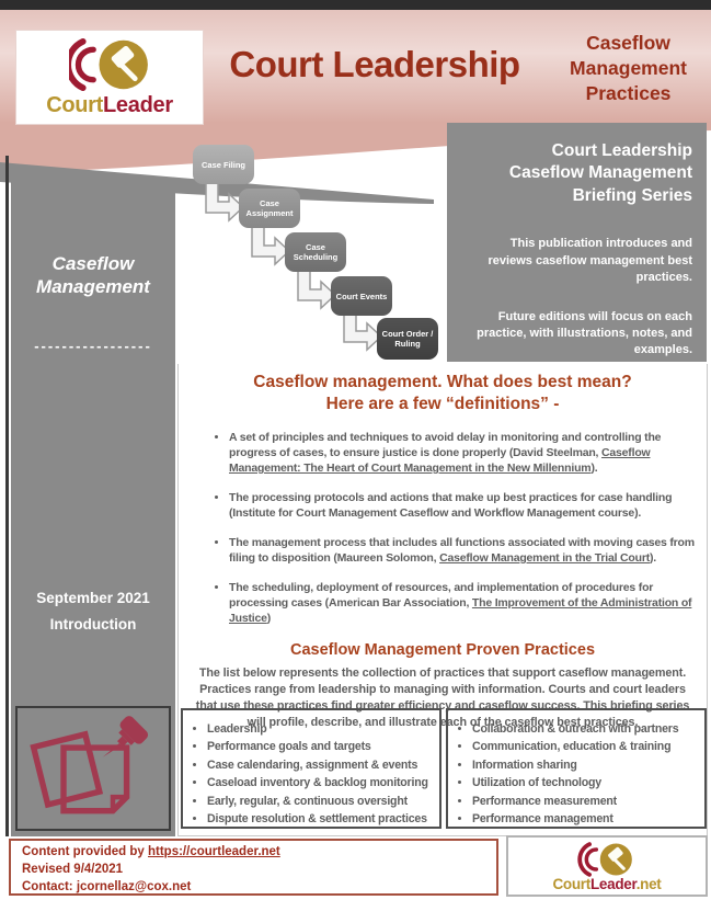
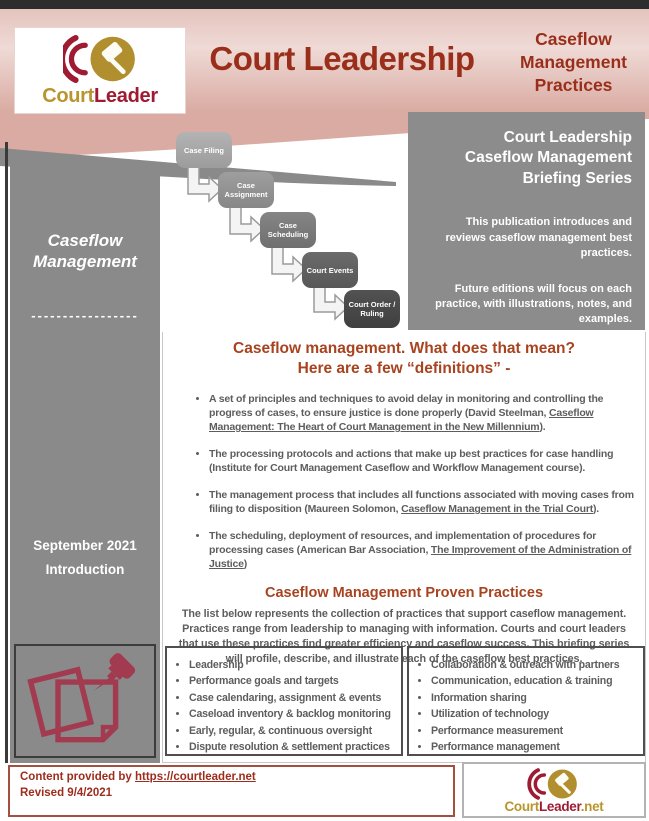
  CourtLeader
  Court Leadership
  Caseflow
  Management
  Practices
  Caseflow
  Management
  -----------------
  September 2021
  Introduction
  Court Leadership
  Caseflow Management
  Briefing Series
  This publication introduces and reviews caseflow management best practices.
  Future editions will focus on each practice, with illustrations, notes, and examples.
  Case Filing
  Case Assignment
  Case Scheduling
  Court Events
  Court Order / Ruling
- Caseflow management. What does best mean?
+ Caseflow management. What does that mean?
  Here are a few “definitions” -
  A set of principles and techniques to avoid delay in monitoring and controlling the progress of cases, to ensure justice is done properly (David Steelman, Caseflow Management: The Heart of Court Management in the New Millennium).
  The processing protocols and actions that make up best practices for case handling (Institute for Court Management Caseflow and Workflow Management course).
  The management process that includes all functions associated with moving cases from filing to disposition (Maureen Solomon, Caseflow Management in the Trial Court).
  The scheduling, deployment of resources, and implementation of procedures for processing cases (American Bar Association, The Improvement of the Administration of Justice)
  Caseflow Management Proven Practices
  The list below represents the collection of practices that support caseflow management. Practices range from leadership to managing with information. Courts and court leaders that use these practices find greater efficiency and caseflow success. This briefing series will profile, describe, and illustrate each of the caseflow best practices.
  Leadership
  Performance goals and targets
  Case calendaring, assignment & events
  Caseload inventory & backlog monitoring
  Early, regular, & continuous oversight
  Dispute resolution & settlement practices
  Collaboration & outreach with partners
  Communication, education & training
  Information sharing
  Utilization of technology
  Performance measurement
  Performance management
  Content provided by https://courtleader.net
  Revised 9/4/2021
- Contact: jcornellaz@cox.net
  CourtLeader.net
